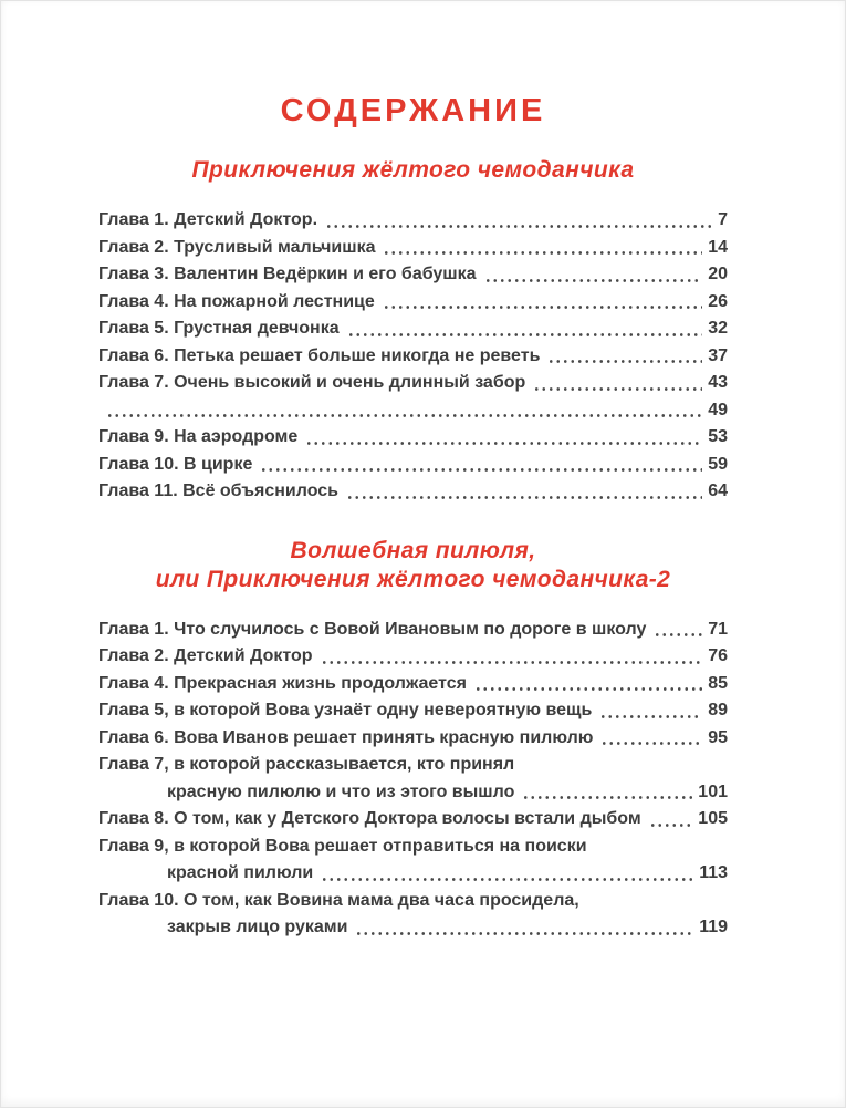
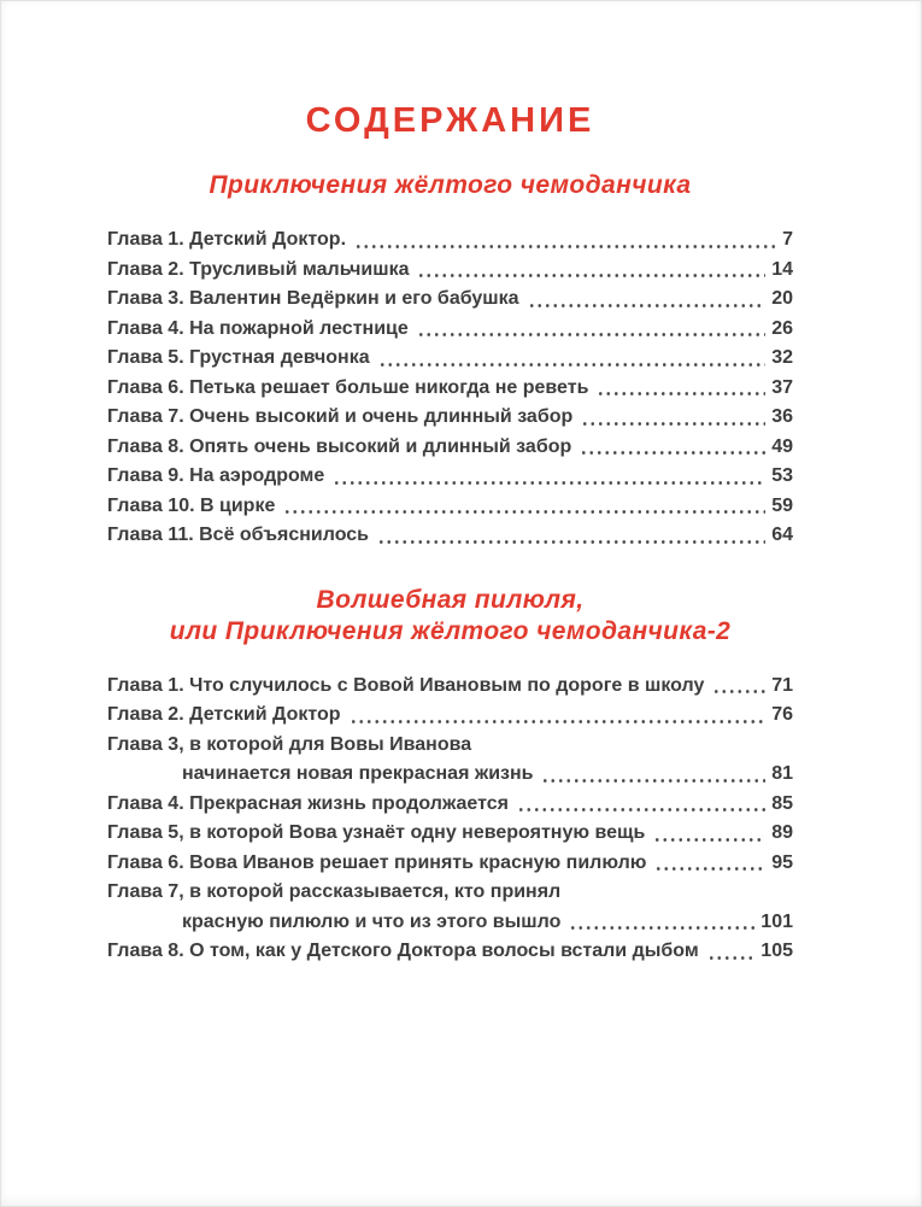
  СОДЕРЖАНИЕ
  Приключения жёлтого чемоданчика
  Глава 1. Детский Доктор.
  7
  Глава 2. Трусливый мальчишка
  14
  Глава 3. Валентин Ведёркин и его бабушка
  20
  Глава 4. На пожарной лестнице
  26
  Глава 5. Грустная девчонка
  32
  Глава 6. Петька решает больше никогда не реветь
  37
  Глава 7. Очень высокий и очень длинный забор
- 43
+ 36
+ Глава 8. Опять очень высокий и длинный забор
  49
  Глава 9. На аэродроме
  53
  Глава 10. В цирке
  59
  Глава 11. Всё объяснилось
  64
  Волшебная пилюля,
  или Приключения жёлтого чемоданчика-2
  Глава 1. Что случилось с Вовой Ивановым по дороге в школу
  71
  Глава 2. Детский Доктор
  76
+ Глава 3, в которой для Вовы Иванова
+ начинается новая прекрасная жизнь
+ 81
  Глава 4. Прекрасная жизнь продолжается
  85
  Глава 5, в которой Вова узнаёт одну невероятную вещь
  89
  Глава 6. Вова Иванов решает принять красную пилюлю
  95
  Глава 7, в которой рассказывается, кто принял
  красную пилюлю и что из этого вышло
  101
  Глава 8. О том, как у Детского Доктора волосы встали дыбом
  105
- Глава 9, в которой Вова решает отправиться на поиски
- красной пилюли
- 113
- Глава 10. О том, как Вовина мама два часа просидела,
- закрыв лицо руками
- 119
